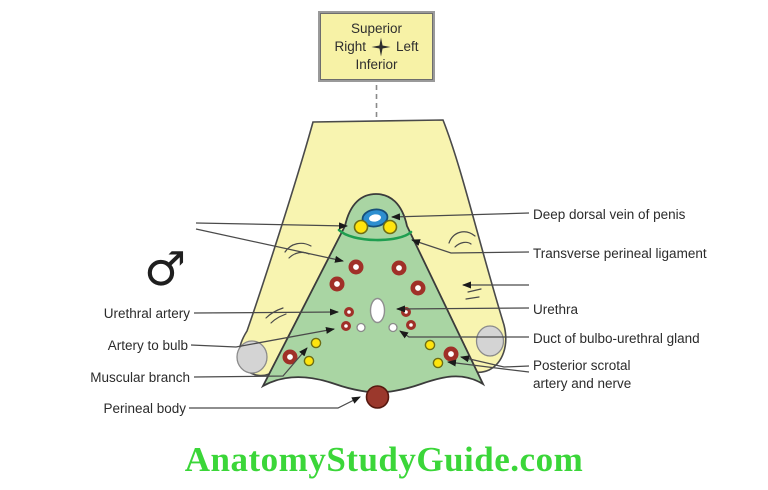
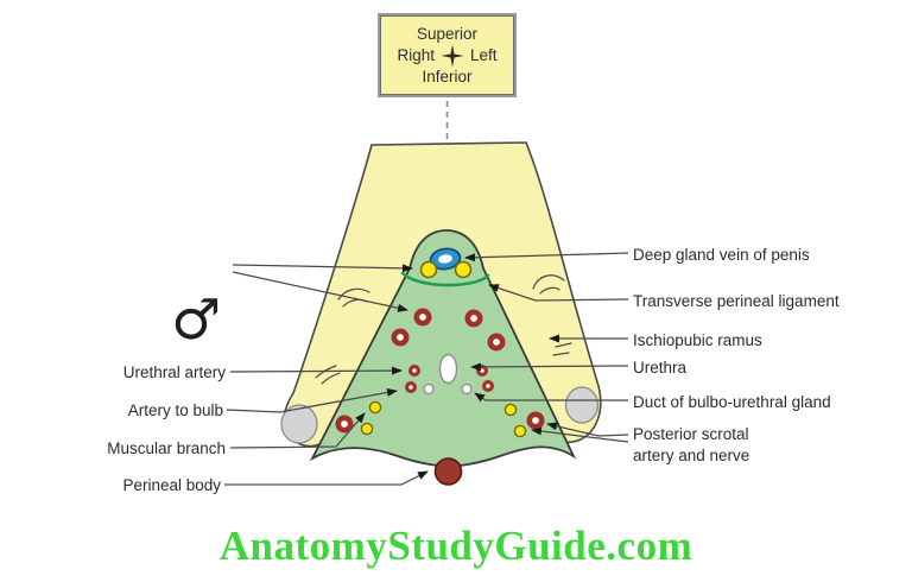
  Superior
  Right
  Left
  Inferior
  ♂
  Urethral artery
  Artery to bulb
  Muscular branch
  Perineal body
- Deep dorsal vein of penis
+ Deep gland vein of penis
  Transverse perineal ligament
+ Ischiopubic ramus
  Urethra
  Duct of bulbo-urethral gland
  Posterior scrotal
  artery and nerve
  AnatomyStudyGuide.com
